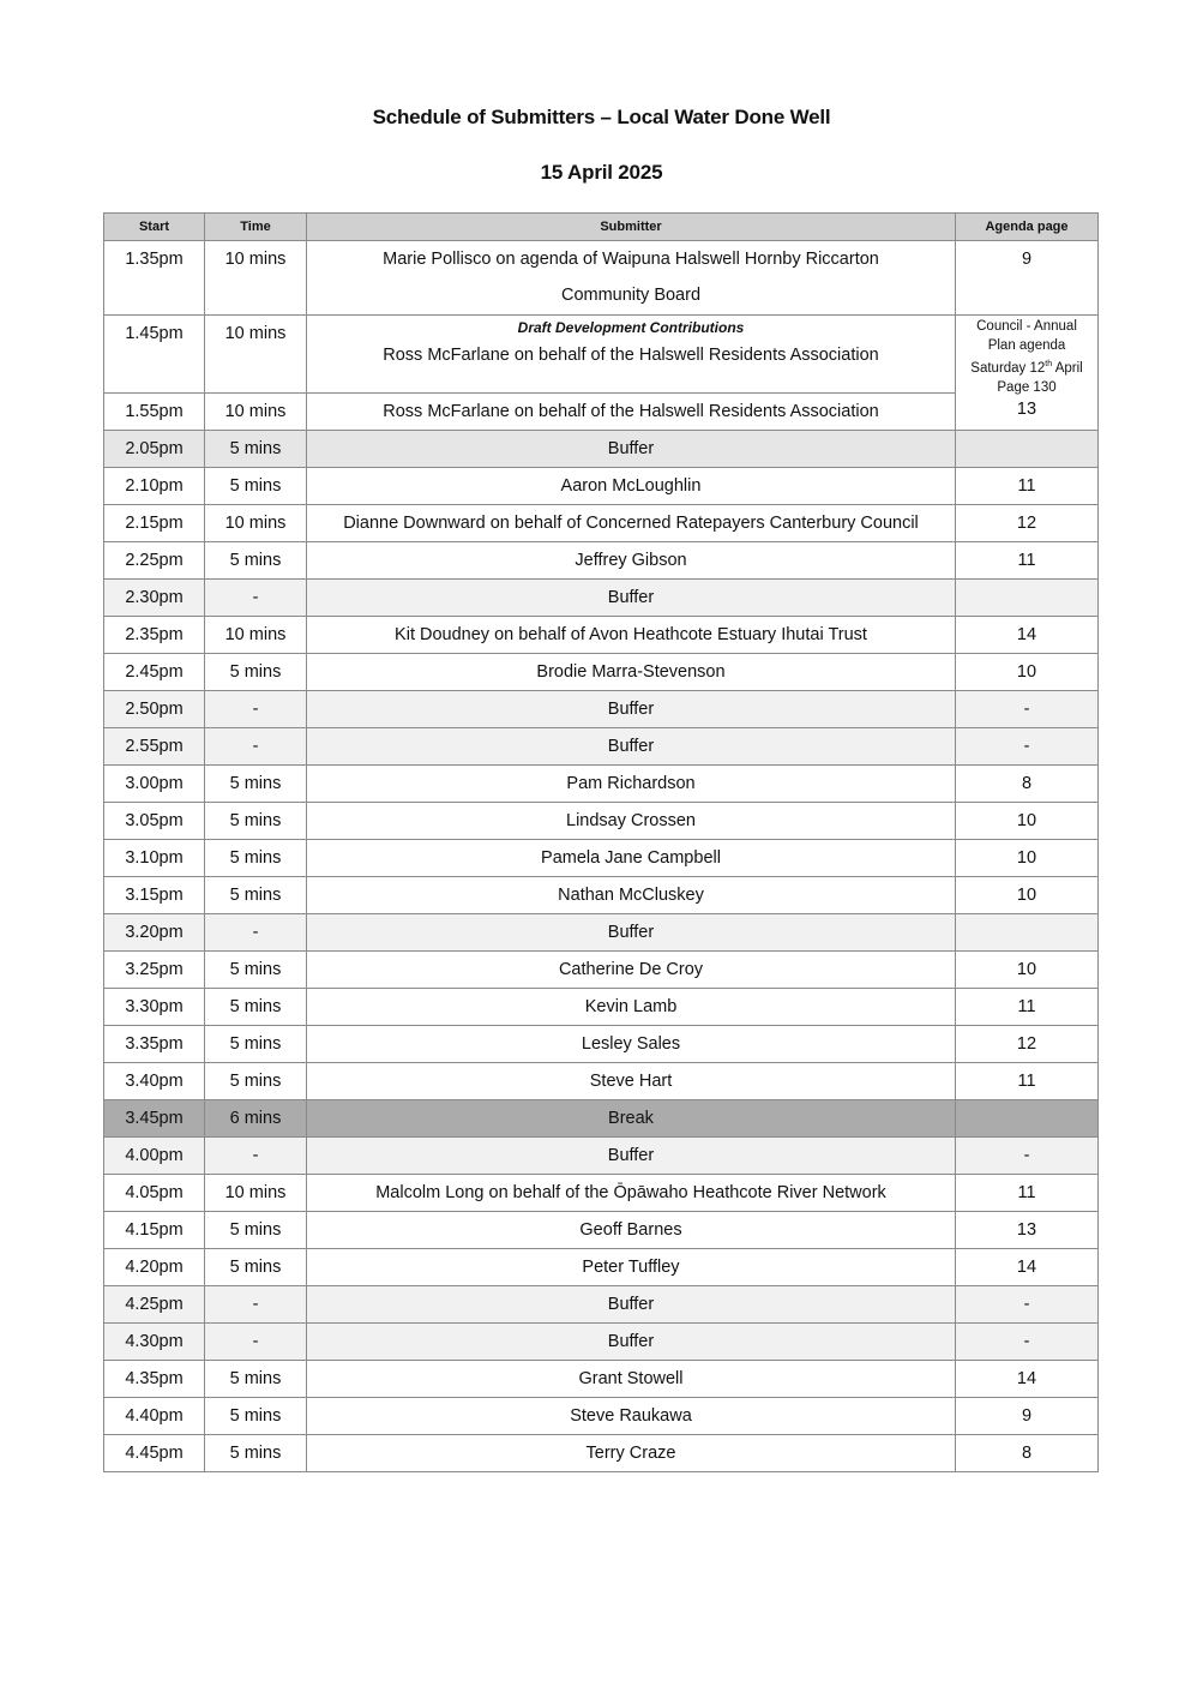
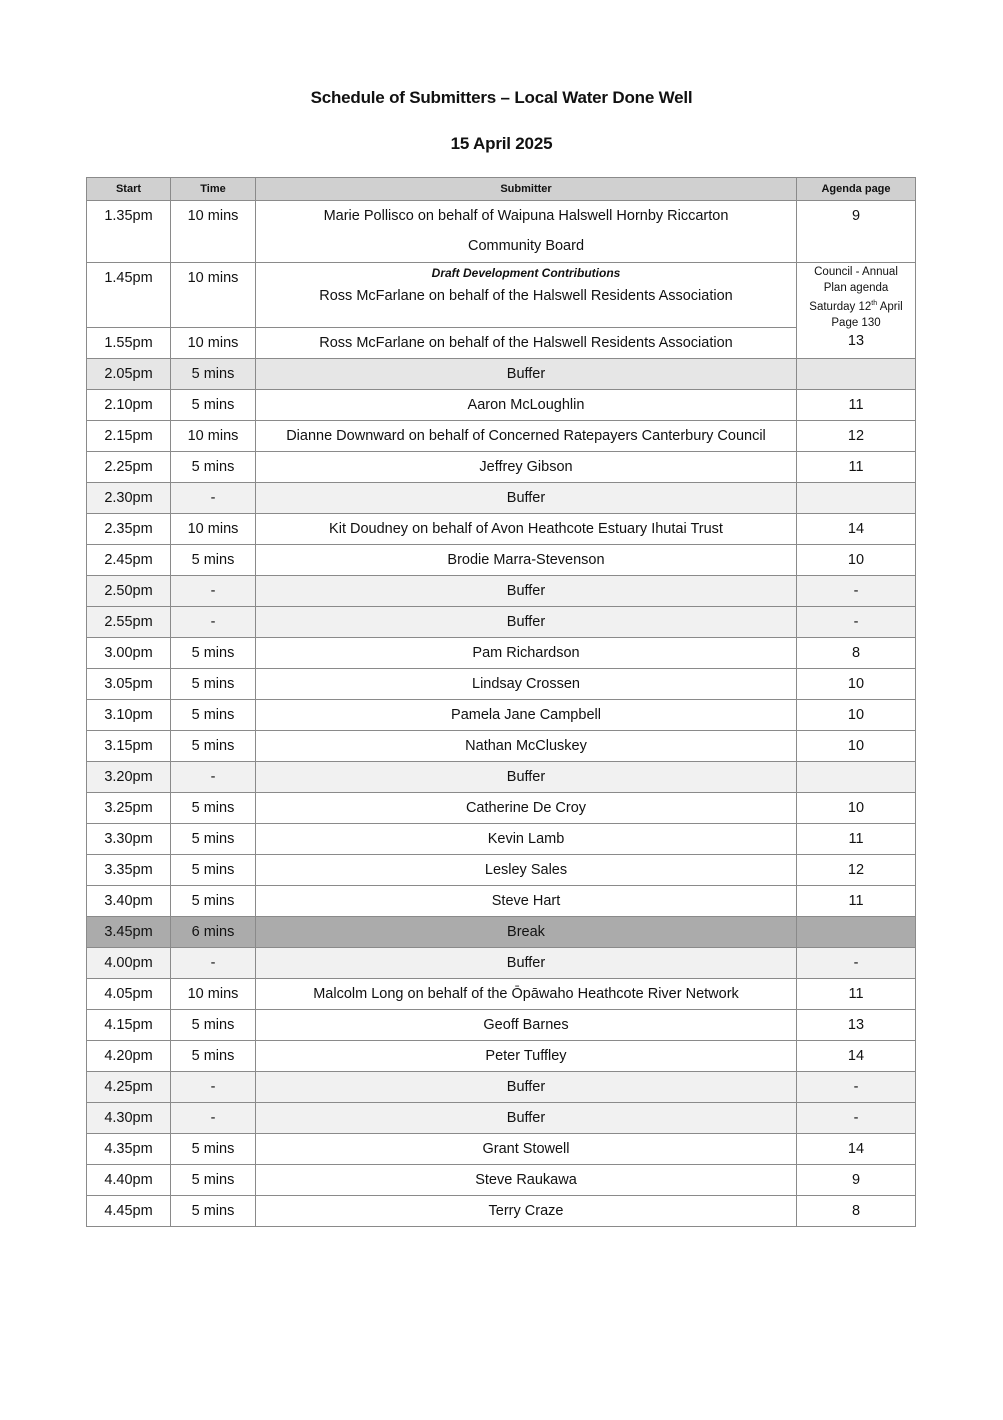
  Schedule of Submitters – Local Water Done Well
  15 April 2025
  Start	Time	Submitter	Agenda page
- 1.35pm	10 mins	Marie Pollisco on agenda of Waipuna Halswell Hornby Riccarton Community Board	9
+ 1.35pm	10 mins	Marie Pollisco on behalf of Waipuna Halswell Hornby Riccarton Community Board	9
  1.45pm	10 mins	Draft Development Contributions Ross McFarlane on behalf of the Halswell Residents Association	Council - Annual Plan agenda Saturday 12 April Page 130 13
  1.55pm	10 mins	Ross McFarlane on behalf of the Halswell Residents Association
  2.05pm	5 mins	Buffer
  2.10pm	5 mins	Aaron McLoughlin	11
  2.15pm	10 mins	Dianne Downward on behalf of Concerned Ratepayers Canterbury Council	12
  2.25pm	5 mins	Jeffrey Gibson	11
  2.30pm	-	Buffer
  2.35pm	10 mins	Kit Doudney on behalf of Avon Heathcote Estuary Ihutai Trust	14
  2.45pm	5 mins	Brodie Marra-Stevenson	10
  2.50pm	-	Buffer	-
  2.55pm	-	Buffer	-
  3.00pm	5 mins	Pam Richardson	8
  3.05pm	5 mins	Lindsay Crossen	10
  3.10pm	5 mins	Pamela Jane Campbell	10
  3.15pm	5 mins	Nathan McCluskey	10
  3.20pm	-	Buffer
  3.25pm	5 mins	Catherine De Croy	10
  3.30pm	5 mins	Kevin Lamb	11
  3.35pm	5 mins	Lesley Sales	12
  3.40pm	5 mins	Steve Hart	11
  3.45pm	6 mins	Break
  4.00pm	-	Buffer	-
  4.05pm	10 mins	Malcolm Long on behalf of the Ōpāwaho Heathcote River Network	11
  4.15pm	5 mins	Geoff Barnes	13
  4.20pm	5 mins	Peter Tuffley	14
  4.25pm	-	Buffer	-
  4.30pm	-	Buffer	-
  4.35pm	5 mins	Grant Stowell	14
  4.40pm	5 mins	Steve Raukawa	9
  4.45pm	5 mins	Terry Craze	8
